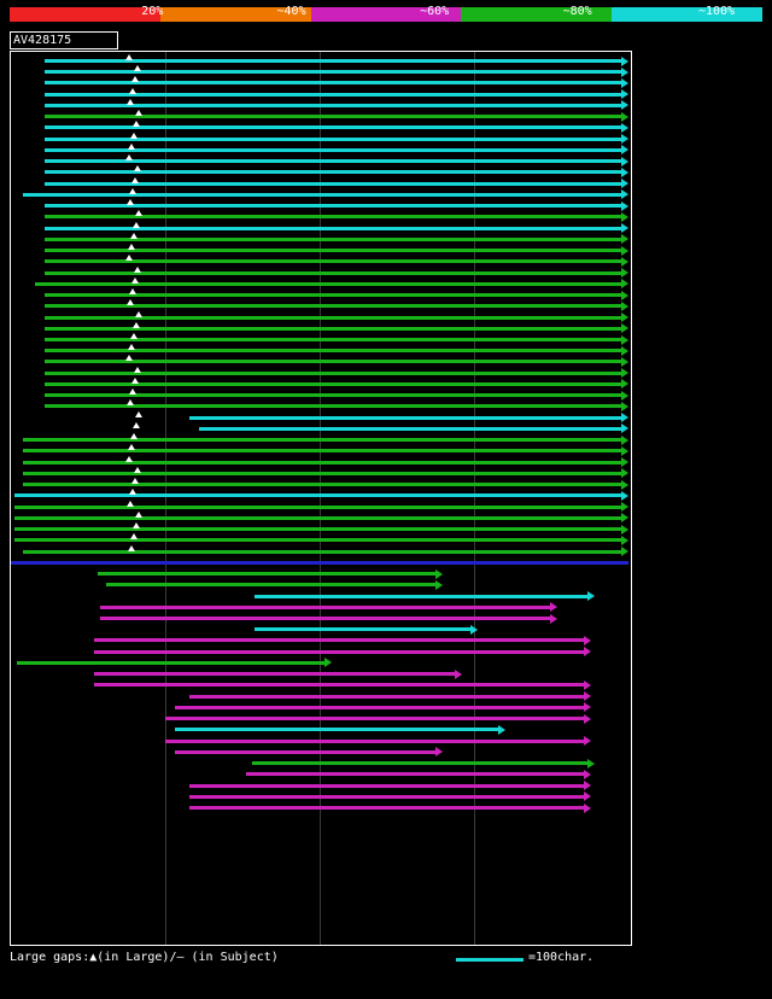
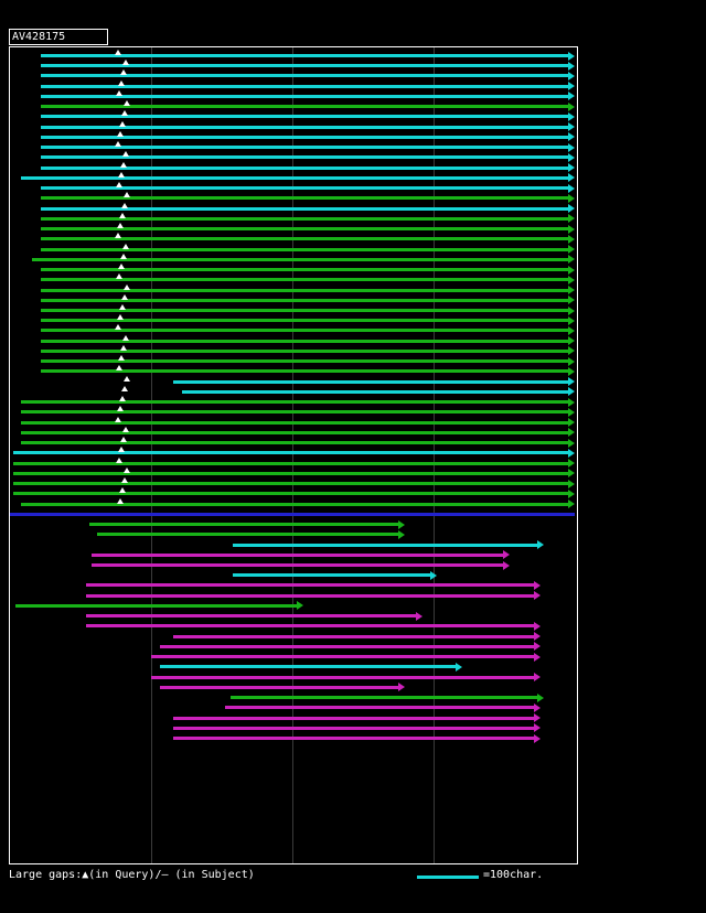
- 20%
- ~40%
- ~60%
- ~80%
- ~100%
  AV428175
- Large gaps:▲(in Large)/— (in Subject)
+ Large gaps:▲(in Query)/— (in Subject)
  =100char.
